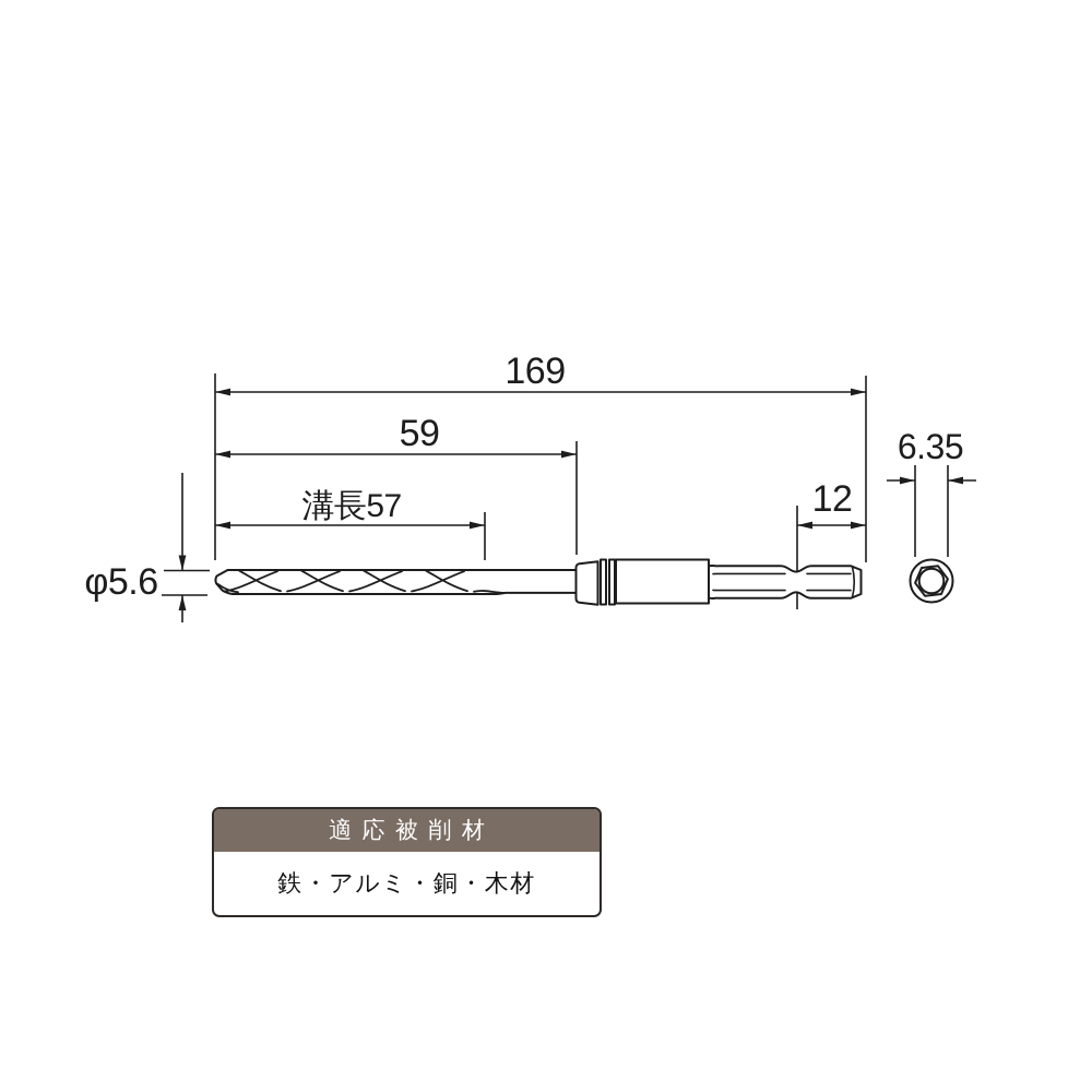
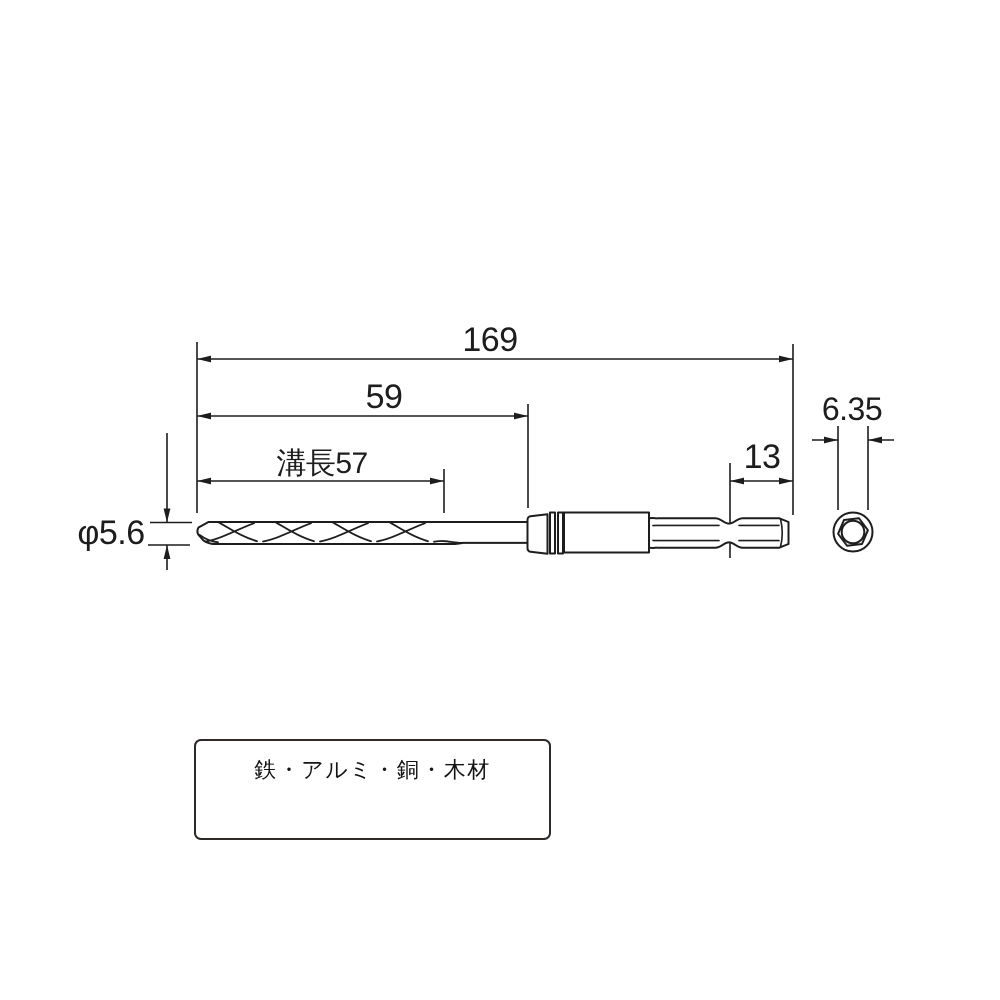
  169
  59
  溝長57
- 12
+ 13
  6.35
  φ5.6
- 適応被削材
  鉄・アルミ・銅・木材
